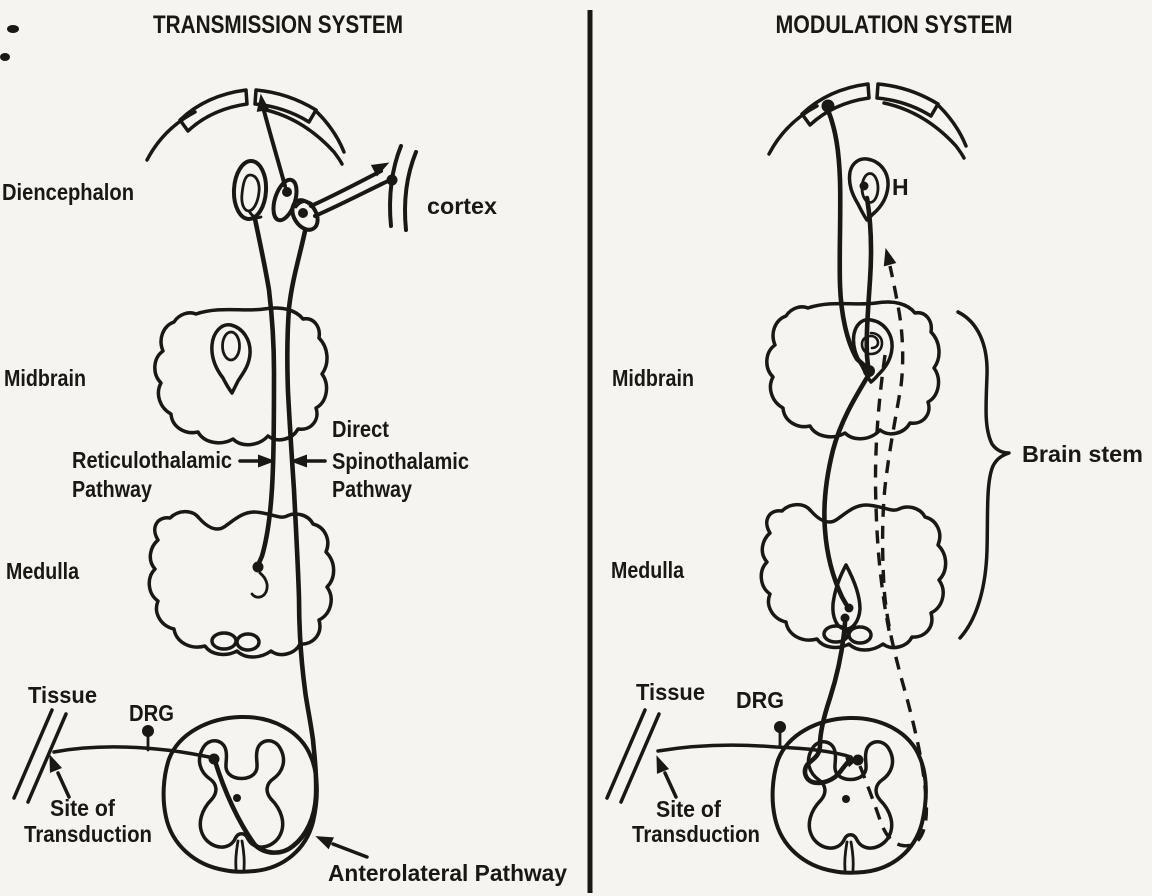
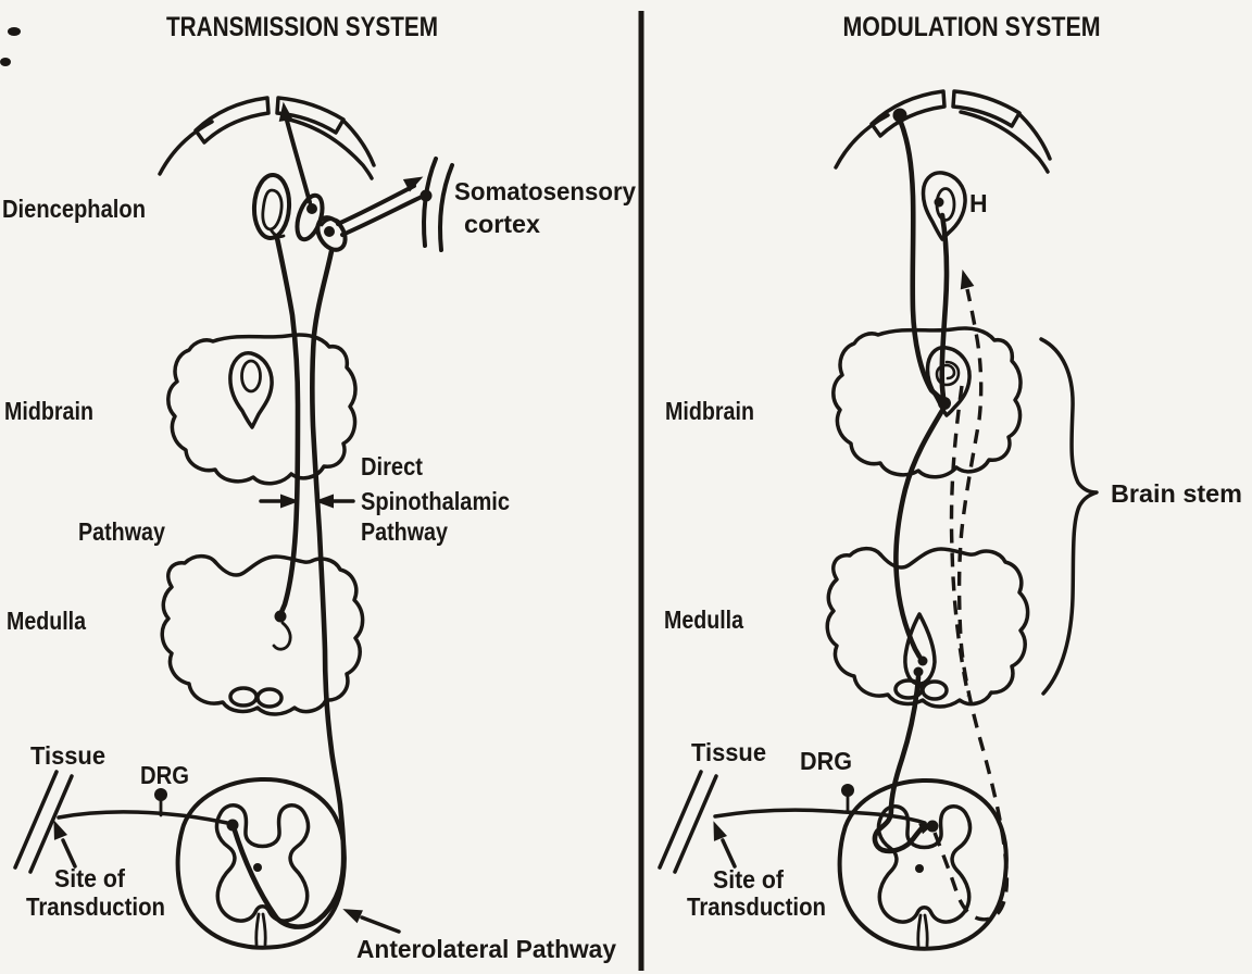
  TRANSMISSION SYSTEM
  Diencephalon
+ Somatosensory
  cortex
  Midbrain
- Reticulothalamic
  Pathway
  Direct
  Spinothalamic
  Pathway
  Medulla
  Tissue
  DRG
  Site of
  Transduction
  Anterolateral Pathway
  MODULATION SYSTEM
  H
  Midbrain
  Brain stem
  Medulla
  Tissue
  DRG
  Site of
  Transduction
